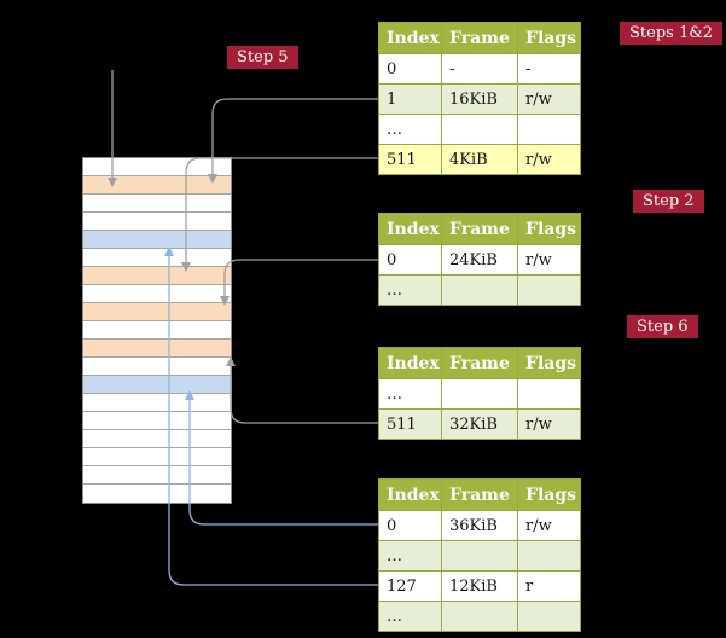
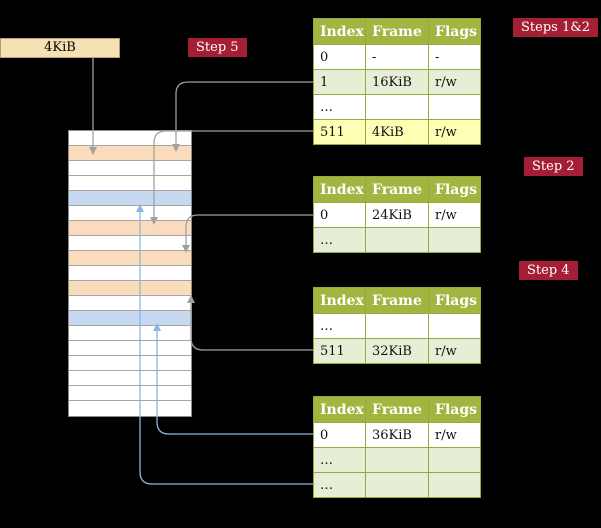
+ 4KiB
  Step 5
  Steps 1&2
  Step 2
- Step 6
+ Step 4
  Index	Frame	Flags
  0	-	-
  1	16KiB	r/w
  …
  511	4KiB	r/w
  Index	Frame	Flags
  0	24KiB	r/w
  …
  Index	Frame	Flags
  …
  511	32KiB	r/w
  Index	Frame	Flags
  0	36KiB	r/w
  …
- 127	12KiB	r
  …
